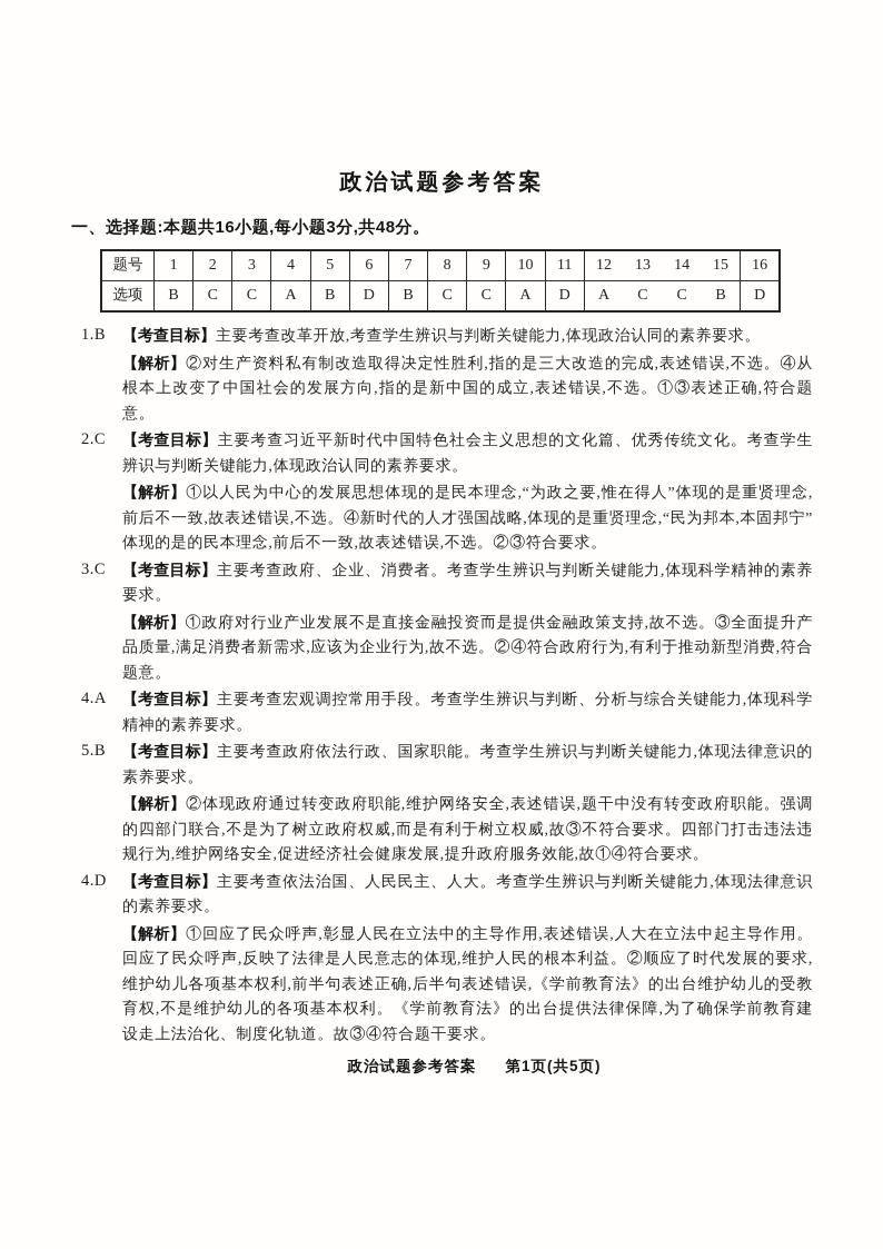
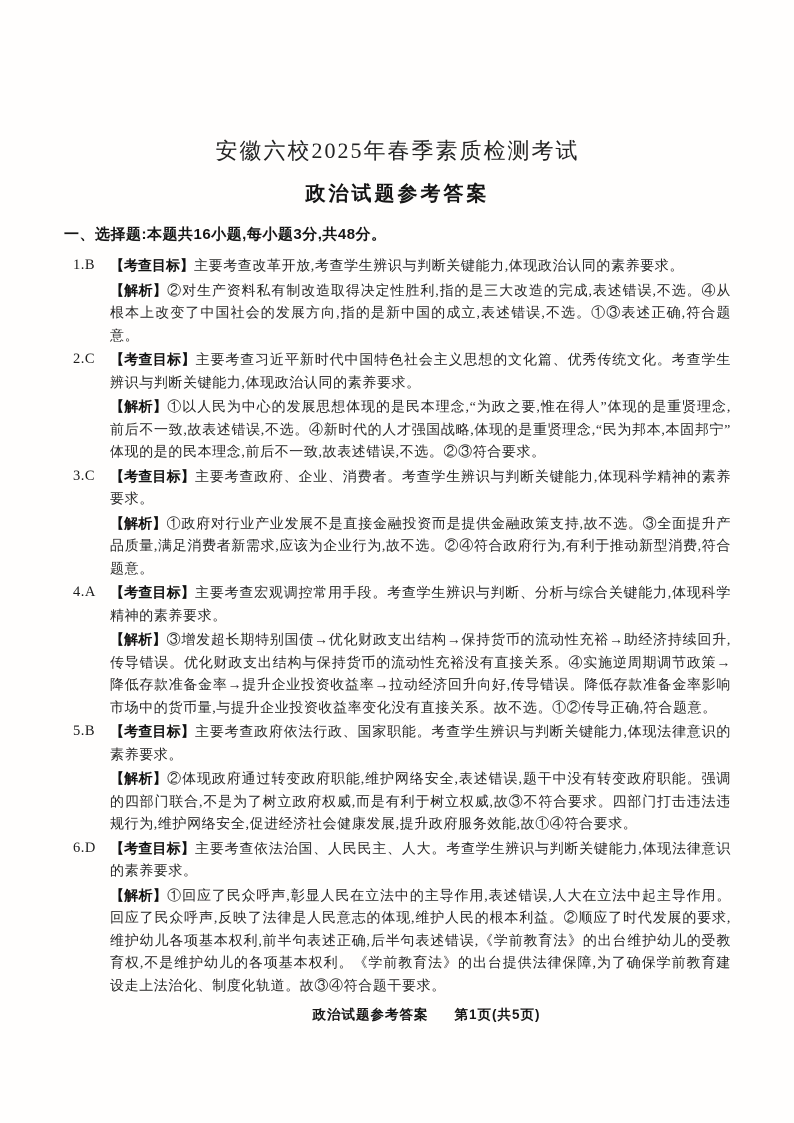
+ 安徽六校2025年春季素质检测考试
  政治试题参考答案
  一、选择题:本题共16小题,每小题3分,共48分。
- 题号	1	2	3	4	5	6	7	8	9	10	11	12	13	14	15	16
- 选项	B	C	C	A	B	D	B	C	C	A	D	A	C	C	B	D
  1.B
  【考查目标】主要考查改革开放,考查学生辨识与判断关键能力,体现政治认同的素养要求。
  【解析】②对生产资料私有制改造取得决定性胜利,指的是三大改造的完成,表述错误,不选。④从根本上改变了中国社会的发展方向,指的是新中国的成立,表述错误,不选。①③表述正确,符合题意。
  2.C
  【考查目标】主要考查习近平新时代中国特色社会主义思想的文化篇、优秀传统文化。考查学生辨识与判断关键能力,体现政治认同的素养要求。
  【解析】①以人民为中心的发展思想体现的是民本理念,“为政之要,惟在得人”体现的是重贤理念,前后不一致,故表述错误,不选。④新时代的人才强国战略,体现的是重贤理念,“民为邦本,本固邦宁”体现的是的民本理念,前后不一致,故表述错误,不选。②③符合要求。
  3.C
  【考查目标】主要考查政府、企业、消费者。考查学生辨识与判断关键能力,体现科学精神的素养要求。
  【解析】①政府对行业产业发展不是直接金融投资而是提供金融政策支持,故不选。③全面提升产品质量,满足消费者新需求,应该为企业行为,故不选。②④符合政府行为,有利于推动新型消费,符合题意。
  4.A
  【考查目标】主要考查宏观调控常用手段。考查学生辨识与判断、分析与综合关键能力,体现科学精神的素养要求。
+ 【解析】③增发超长期特别国债→优化财政支出结构→保持货币的流动性充裕→助经济持续回升,传导错误。优化财政支出结构与保持货币的流动性充裕没有直接关系。④实施逆周期调节政策→降低存款准备金率→提升企业投资收益率→拉动经济回升向好,传导错误。降低存款准备金率影响市场中的货币量,与提升企业投资收益率变化没有直接关系。故不选。①②传导正确,符合题意。
  5.B
  【考查目标】主要考查政府依法行政、国家职能。考查学生辨识与判断关键能力,体现法律意识的素养要求。
  【解析】②体现政府通过转变政府职能,维护网络安全,表述错误,题干中没有转变政府职能。强调的四部门联合,不是为了树立政府权威,而是有利于树立权威,故③不符合要求。四部门打击违法违规行为,维护网络安全,促进经济社会健康发展,提升政府服务效能,故①④符合要求。
- 4.D
+ 6.D
  【考查目标】主要考查依法治国、人民民主、人大。考查学生辨识与判断关键能力,体现法律意识的素养要求。
  【解析】①回应了民众呼声,彰显人民在立法中的主导作用,表述错误,人大在立法中起主导作用。回应了民众呼声,反映了法律是人民意志的体现,维护人民的根本利益。②顺应了时代发展的要求,维护幼儿各项基本权利,前半句表述正确,后半句表述错误,《学前教育法》的出台维护幼儿的受教育权,不是维护幼儿的各项基本权利。《学前教育法》的出台提供法律保障,为了确保学前教育建设走上法治化、制度化轨道。故③④符合题干要求。
  政治试题参考答案 第1页(共5页)
